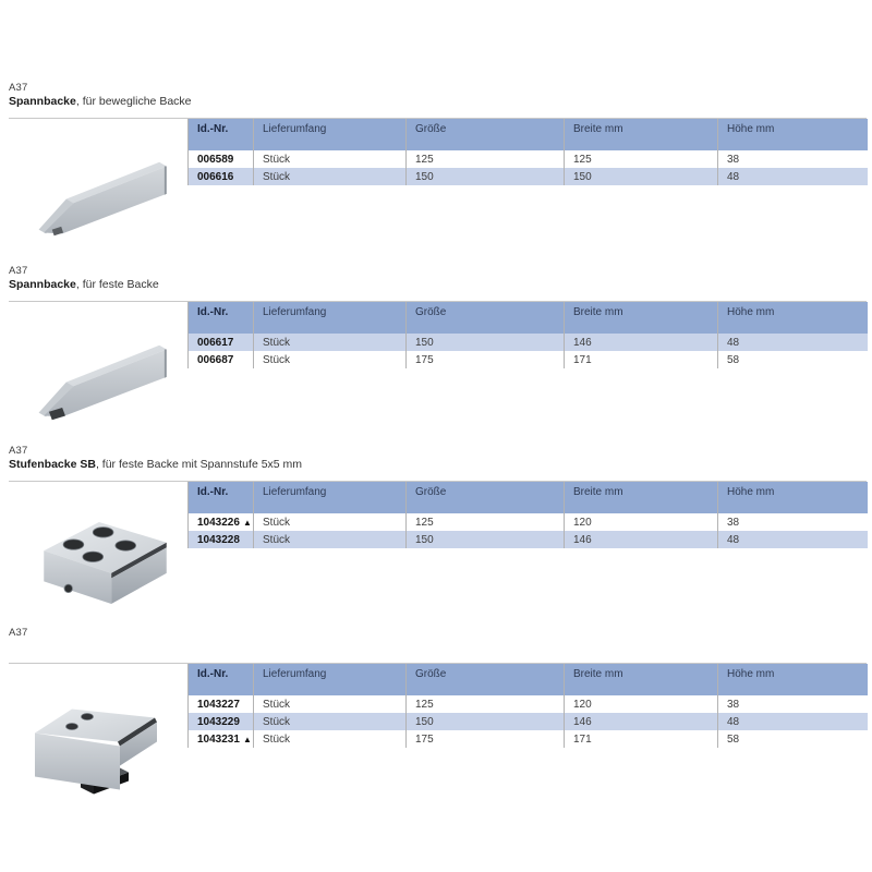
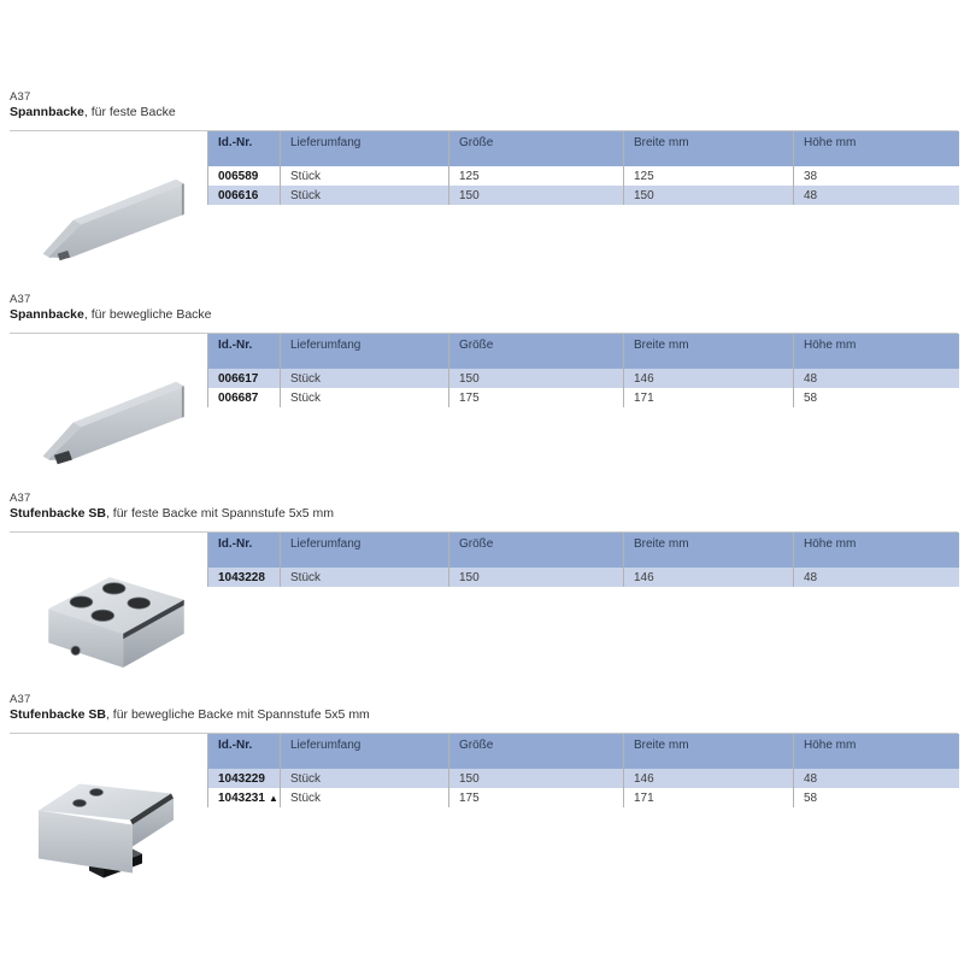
  A37
- Spannbacke, für bewegliche Backe
+ Spannbacke, für feste Backe
  Id.-Nr.	Lieferumfang	Größe	Breite mm	Höhe mm
  006589	Stück	125	125	38
  006616	Stück	150	150	48
  A37
- Spannbacke, für feste Backe
+ Spannbacke, für bewegliche Backe
  Id.-Nr.	Lieferumfang	Größe	Breite mm	Höhe mm
  006617	Stück	150	146	48
  006687	Stück	175	171	58
  A37
  Stufenbacke SB, für feste Backe mit Spannstufe 5x5 mm
  Id.-Nr.	Lieferumfang	Größe	Breite mm	Höhe mm
- 1043226 ▲	Stück	125	120	38
  1043228	Stück	150	146	48
  A37
+ Stufenbacke SB, für bewegliche Backe mit Spannstufe 5x5 mm
  Id.-Nr.	Lieferumfang	Größe	Breite mm	Höhe mm
- 1043227	Stück	125	120	38
  1043229	Stück	150	146	48
  1043231 ▲	Stück	175	171	58
